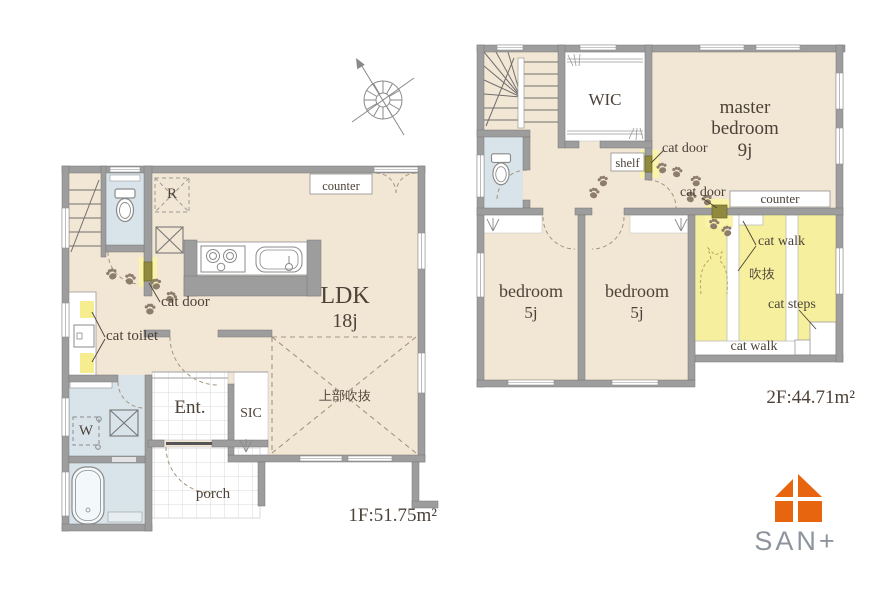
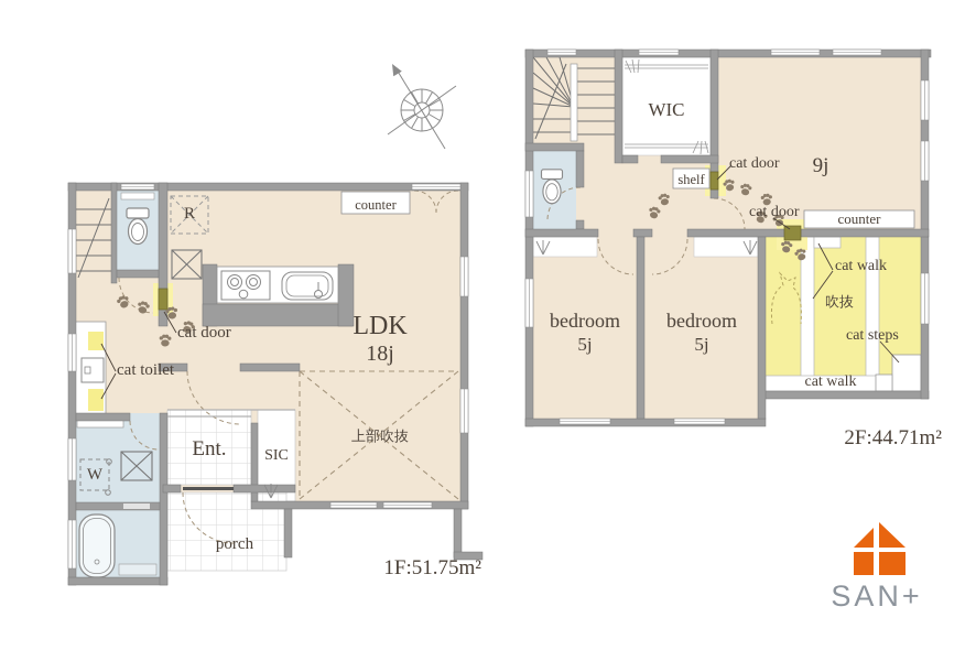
  counter
  R
  LDK
  18j
  cat door
  cat toilet
  W
  Ent.
  SIC
  上部吹抜
  porch
  1F:51.75m²
  WIC
- master bedroom
  9j
  shelf
  cat door
  cat door
  counter
  bedroom
  5j
  bedroom
  5j
  吹抜
  cat walk
  cat steps
  cat walk
  2F:44.71m²
  SAN+
